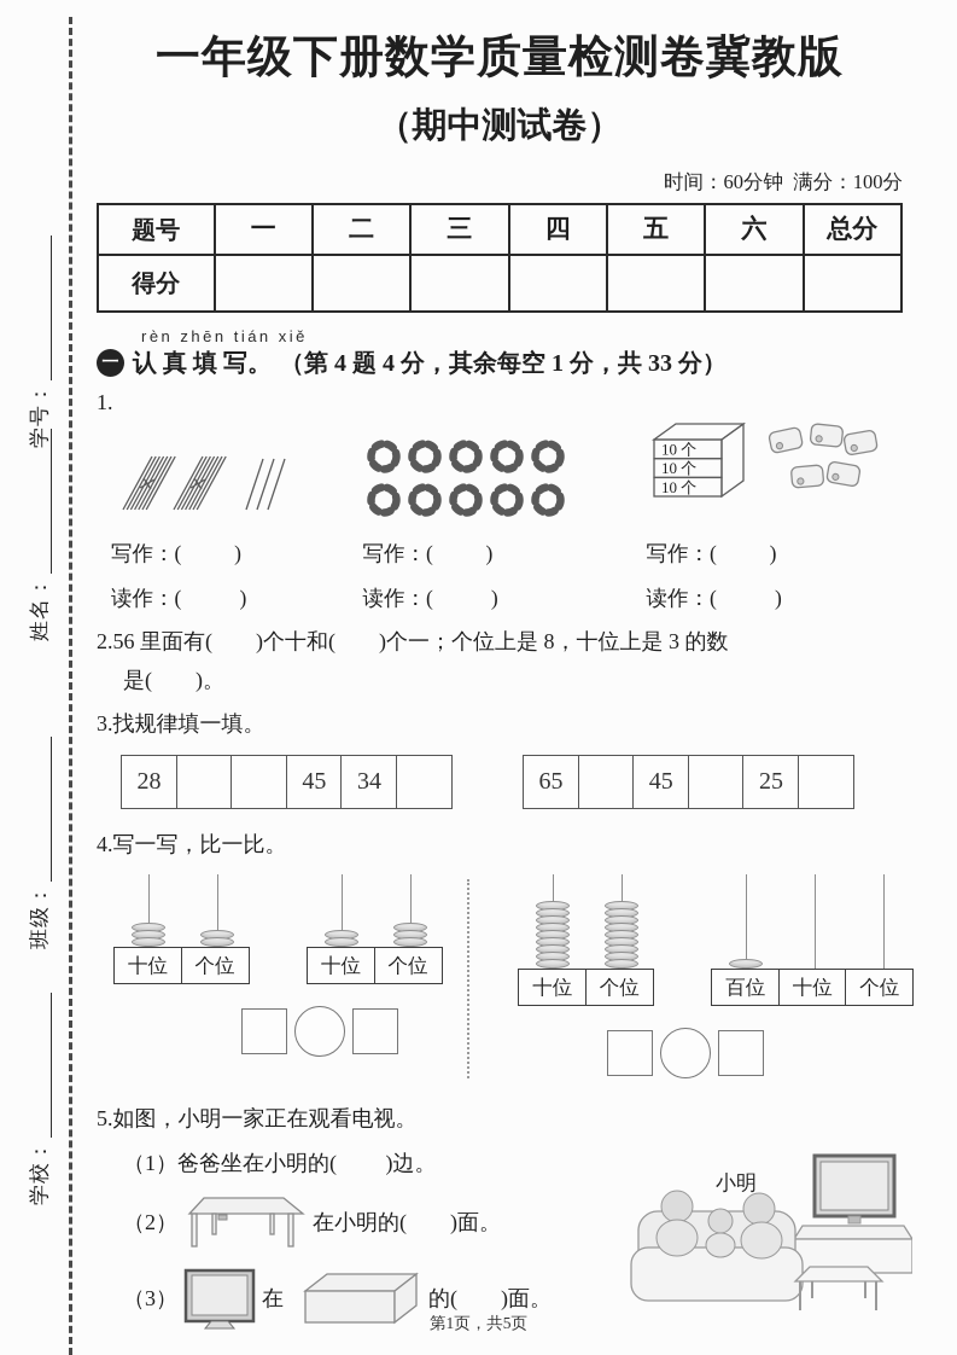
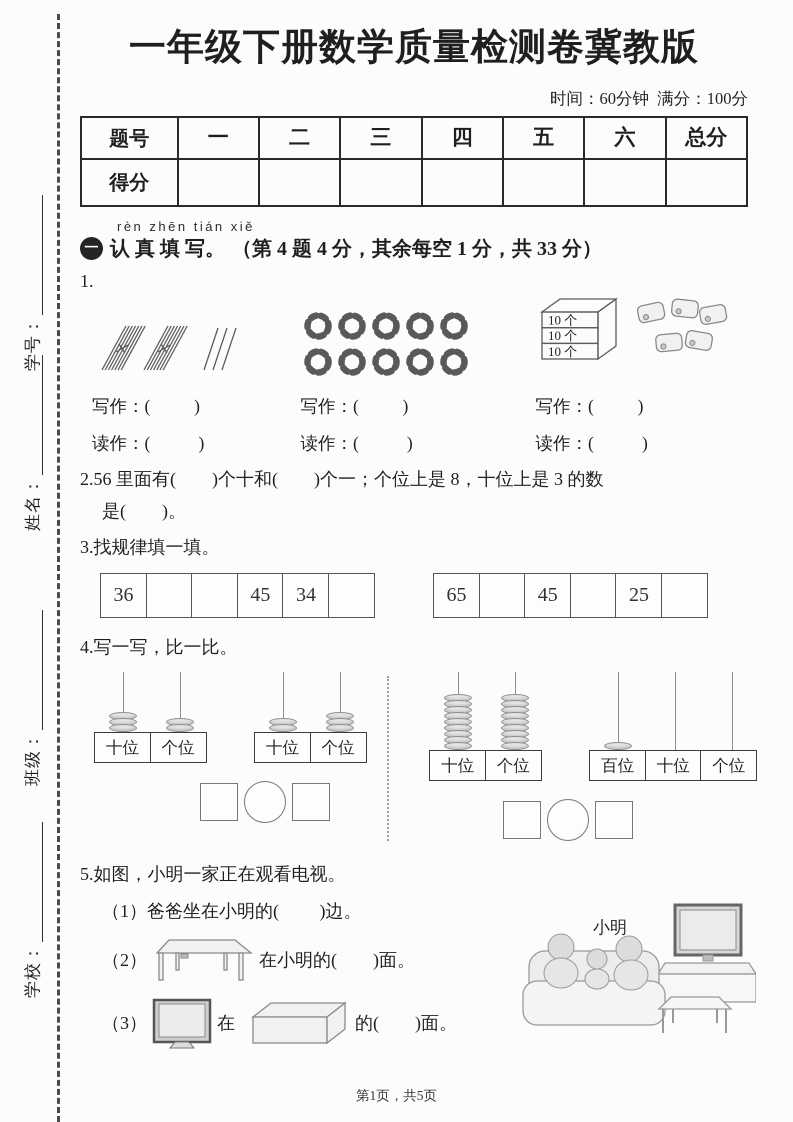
  一年级下册数学质量检测卷冀教版
- （期中测试卷）
  时间：60分钟 满分：100分
  题号	一	二	三	四	五	六	总分
  得分
  rèn zhēn tián xiě
  一
  认 真 填 写。
  （第 4 题 4 分，其余每空 1 分，共 33 分）
  1.
  写作：( )
  读作：( )
  写作：( )
  读作：( )
  10 个
  10 个
  10 个
  写作：( )
  读作：( )
  2.56 里面有( )个十和( )个一；个位上是 8，十位上是 3 的数
  是( )。
  3.找规律填一填。
- 28
+ 36
  45
  34
  65
  45
  25
  4.写一写，比一比。
  十位
  个位
  十位
  个位
  十位
  个位
  百位
  十位
  个位
  5.如图，小明一家正在观看电视。
  （1）爸爸坐在小明的( )边。
  （2）
  在小明的( )面。
  （3）
  在
  的( )面。
  小明
  第1页，共5页
